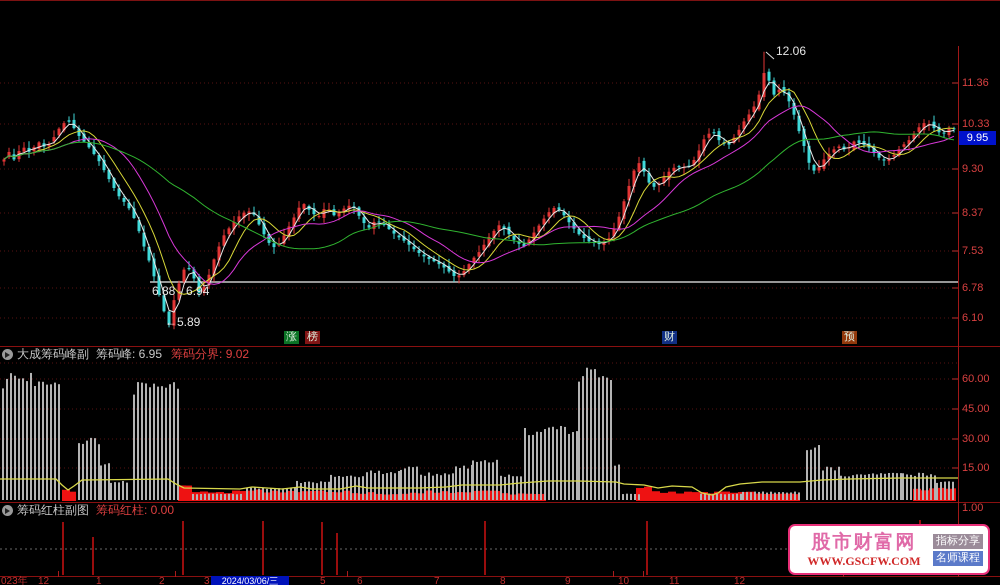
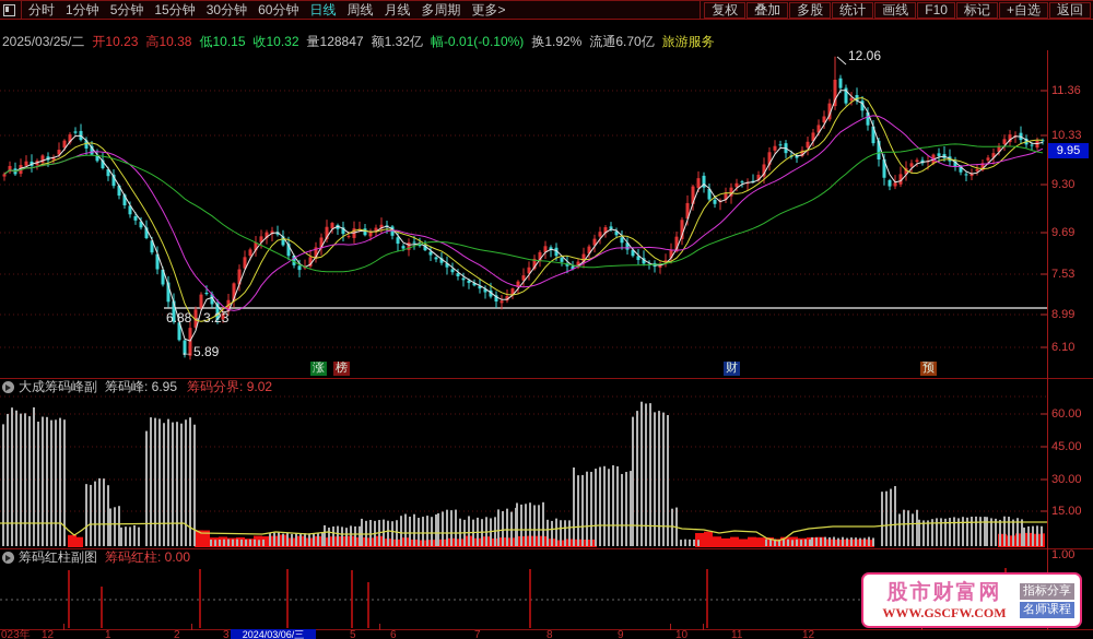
+ 分时
+ 1分钟
+ 5分钟
+ 15分钟
+ 30分钟
+ 60分钟
+ 日线
+ 周线
+ 月线
+ 多周期
+ 更多>
+ 复权
+ 叠加
+ 多股
+ 统计
+ 画线
+ F10
+ 标记
+ +自选
+ 返回
+ 2025/03/25/二
+ 开10.23
+ 高10.38
+ 低10.15
+ 收10.32
+ 量128847
+ 额1.32亿
+ 幅-0.01(-0.10%)
+ 换1.92%
+ 流通6.70亿
+ 旅游服务
- 6.88 - 6.94
+ 6.88 - 3.23
  ←5.89
  12.06
  涨
  榜
  财
  预
  大成筹码峰副
  筹码峰: 6.95
  筹码分界: 9.02
  筹码红柱副图
  筹码红柱: 0.00
  023年
  12
  1
  2
  3
  5
  6
  7
  8
  9
  10
  11
  12
  2024/03/06/三
  11.36
  10.33
  9.30
- 8.37
+ 9.69
  7.53
- 6.78
+ 8.99
  6.10
  60.00
  45.00
  30.00
  15.00
  1.00
  9.95
  股市财富网
  WWW.GSCFW.COM
  指标分享
  名师课程
